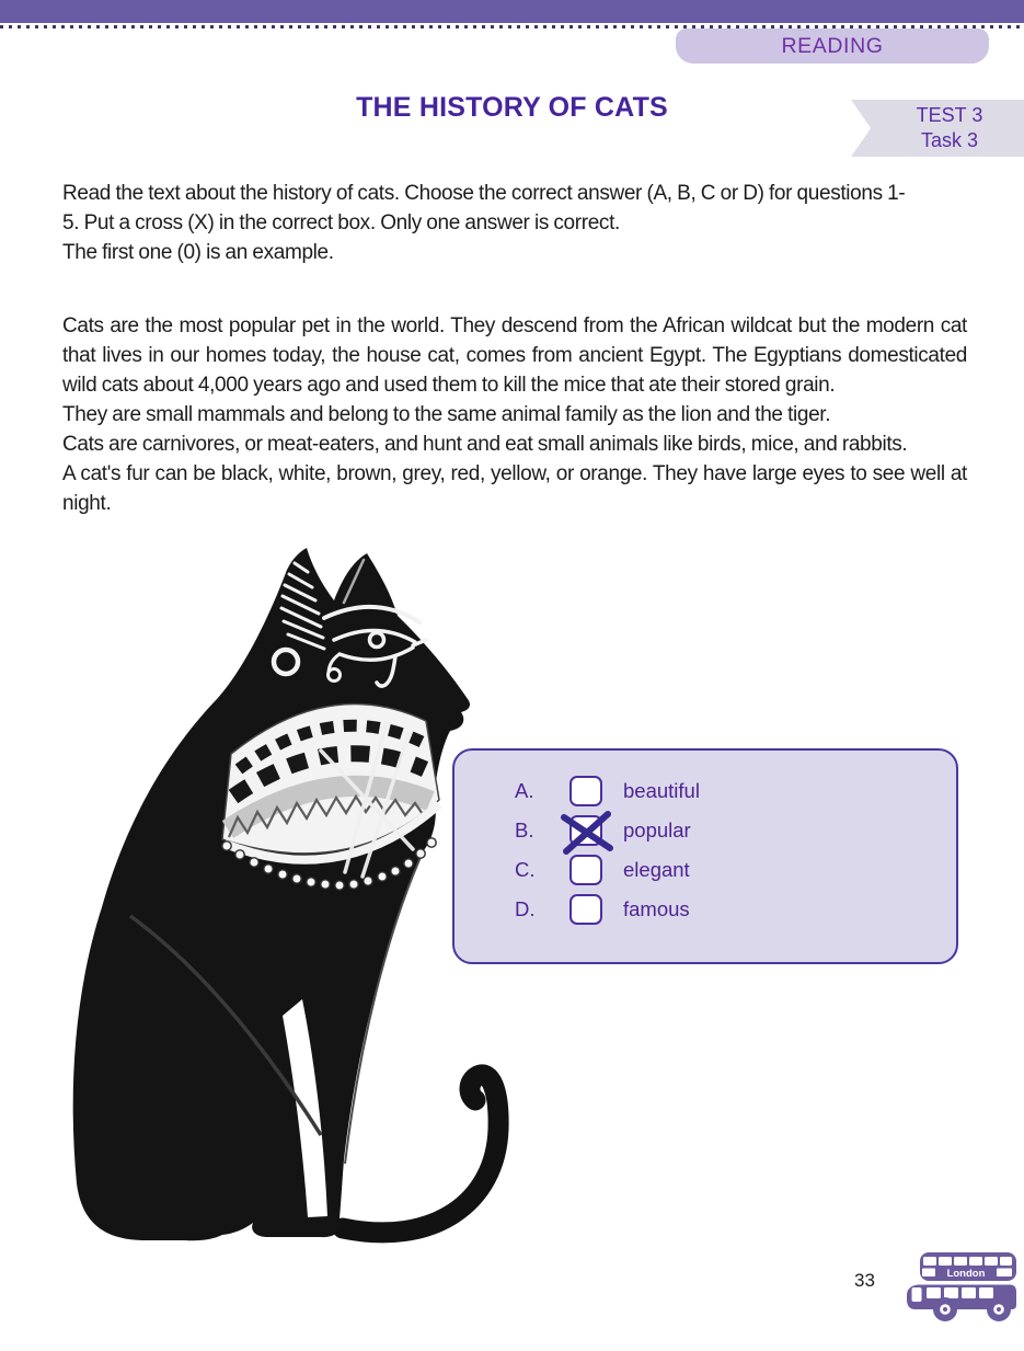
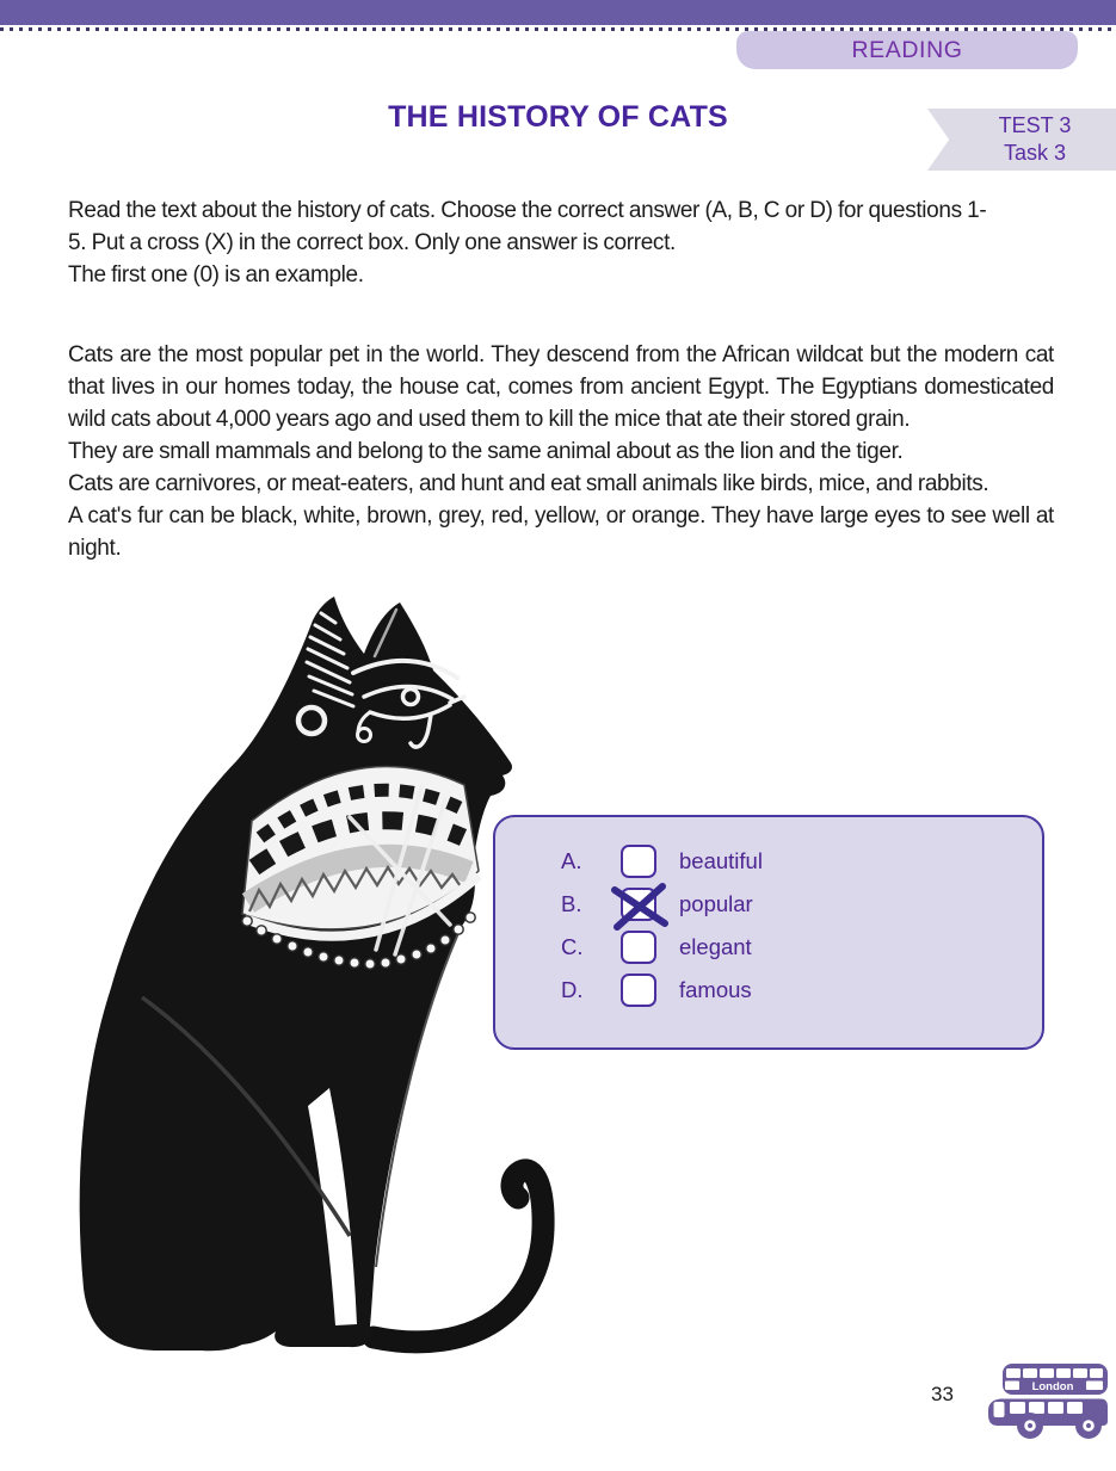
  READING
  THE HISTORY OF CATS
  TEST 3
  Task 3
  Read the text about the history of cats. Choose the correct answer (A, B, C or D) for questions 1-5. Put a cross (X) in the correct box. Only one answer is correct.
  The first one (0) is an example.
  Cats are the most popular pet in the world. They descend from the African wildcat but the modern cat that lives in our homes today, the house cat, comes from ancient Egypt. The Egyptians domesticated wild cats about 4,000 years ago and used them to kill the mice that ate their stored grain.
- They are small mammals and belong to the same animal family as the lion and the tiger.
+ They are small mammals and belong to the same animal about as the lion and the tiger.
  Cats are carnivores, or meat-eaters, and hunt and eat small animals like birds, mice, and rabbits.
  A cat's fur can be black, white, brown, grey, red, yellow, or orange. They have large eyes to see well at night.
  A.
  beautiful
  B.
  popular
  C.
  elegant
  D.
  famous
  33
  London
